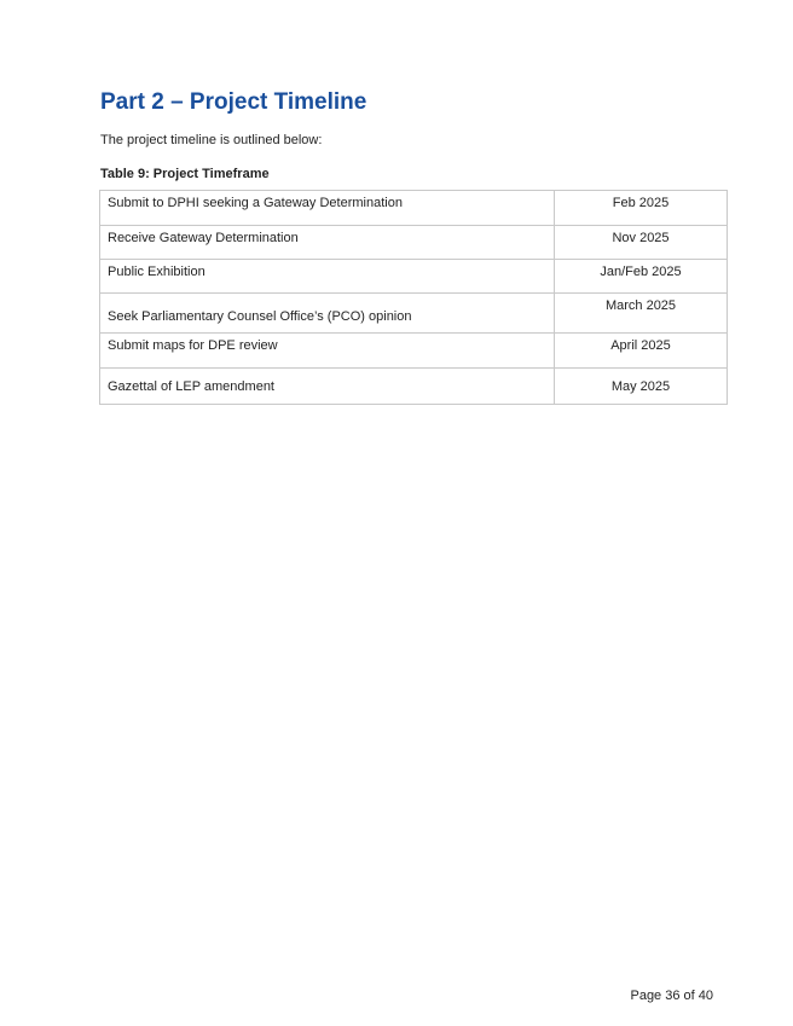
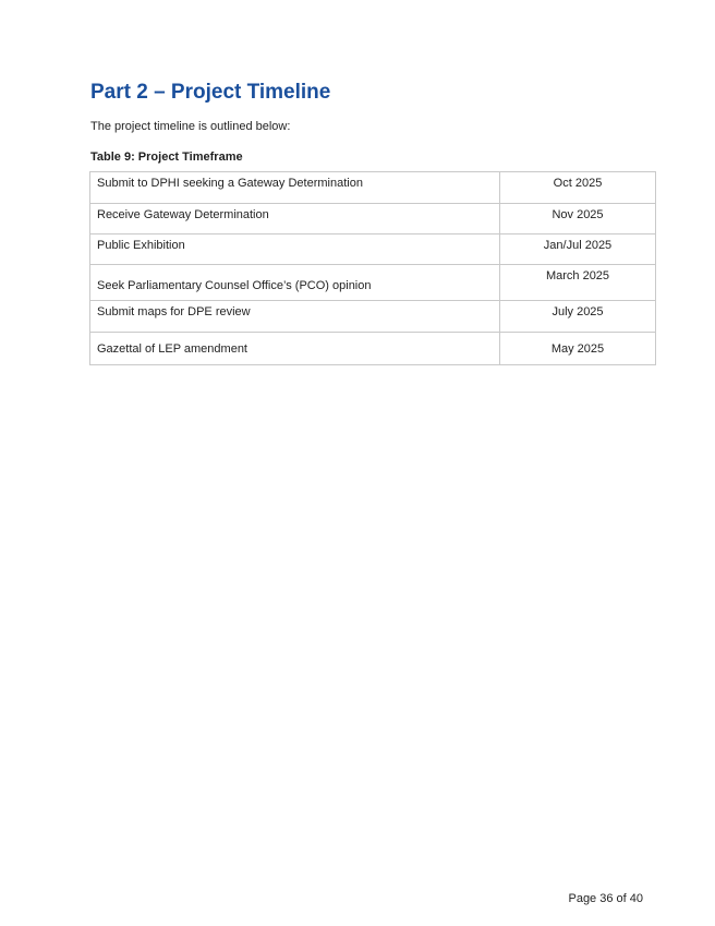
  Part 2 – Project Timeline
  The project timeline is outlined below:
  Table 9: Project Timeframe
- Submit to DPHI seeking a Gateway Determination	Feb 2025
+ Submit to DPHI seeking a Gateway Determination	Oct 2025
  Receive Gateway Determination	Nov 2025
- Public Exhibition	Jan/Feb 2025
+ Public Exhibition	Jan/Jul 2025
  Seek Parliamentary Counsel Office’s (PCO) opinion	March 2025
- Submit maps for DPE review	April 2025
+ Submit maps for DPE review	July 2025
  Gazettal of LEP amendment	May 2025
  Page 36 of 40
